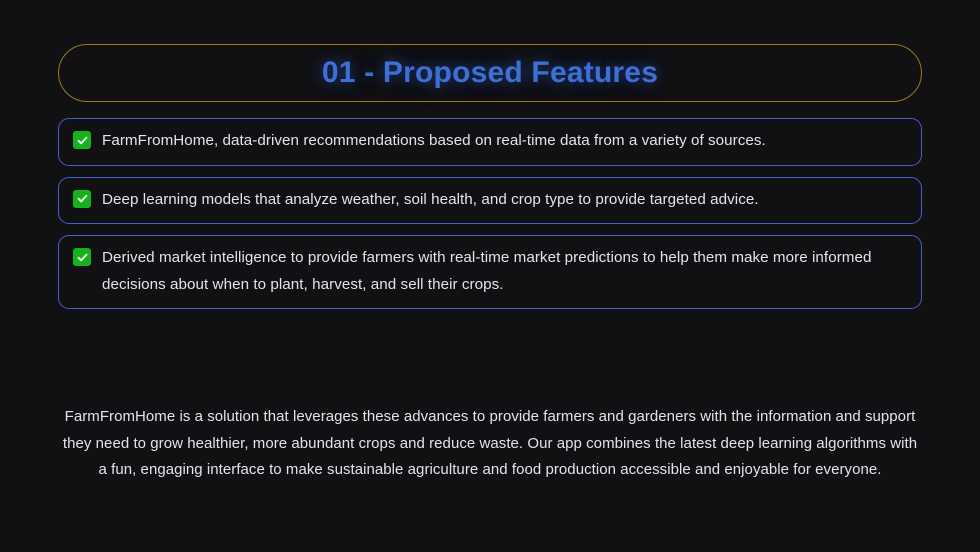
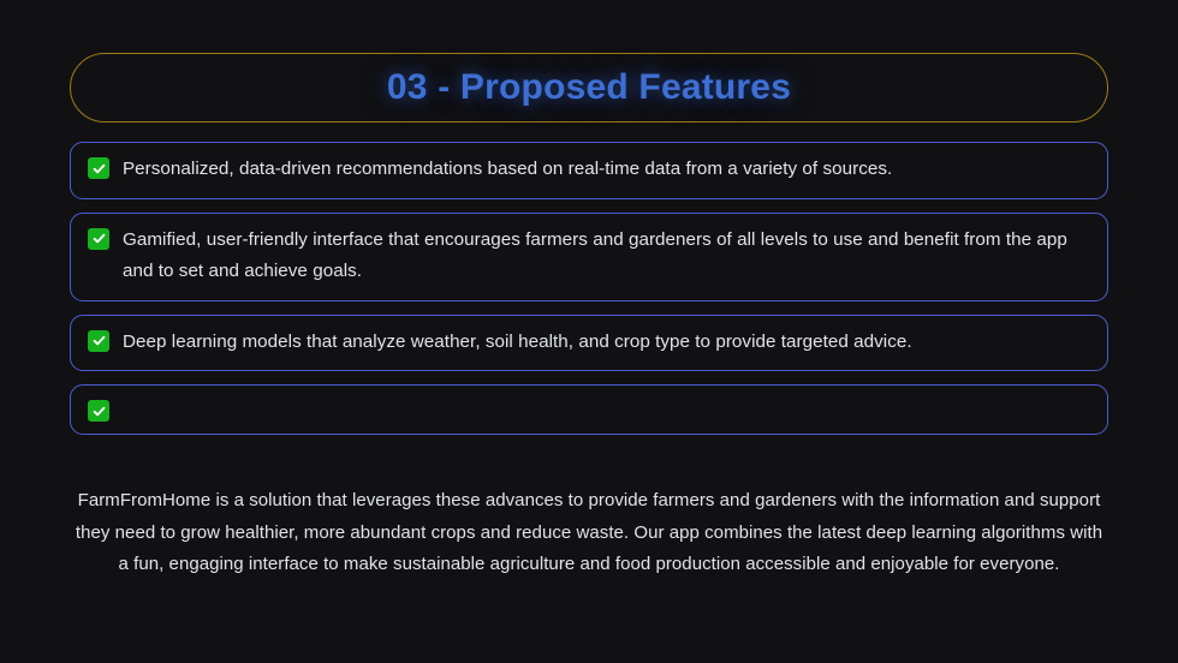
- 01 - Proposed Features
+ 03 - Proposed Features
- FarmFromHome, data-driven recommendations based on real-time data from a variety of sources.
+ Personalized, data-driven recommendations based on real-time data from a variety of sources.
+ Gamified, user-friendly interface that encourages farmers and gardeners of all levels to use and benefit from the app and to set and achieve goals.
  Deep learning models that analyze weather, soil health, and crop type to provide targeted advice.
- Derived market intelligence to provide farmers with real-time market predictions to help them make more informed decisions about when to plant, harvest, and sell their crops.
  FarmFromHome is a solution that leverages these advances to provide farmers and gardeners with the information and support they need to grow healthier, more abundant crops and reduce waste. Our app combines the latest deep learning algorithms with a fun, engaging interface to make sustainable agriculture and food production accessible and enjoyable for everyone.
